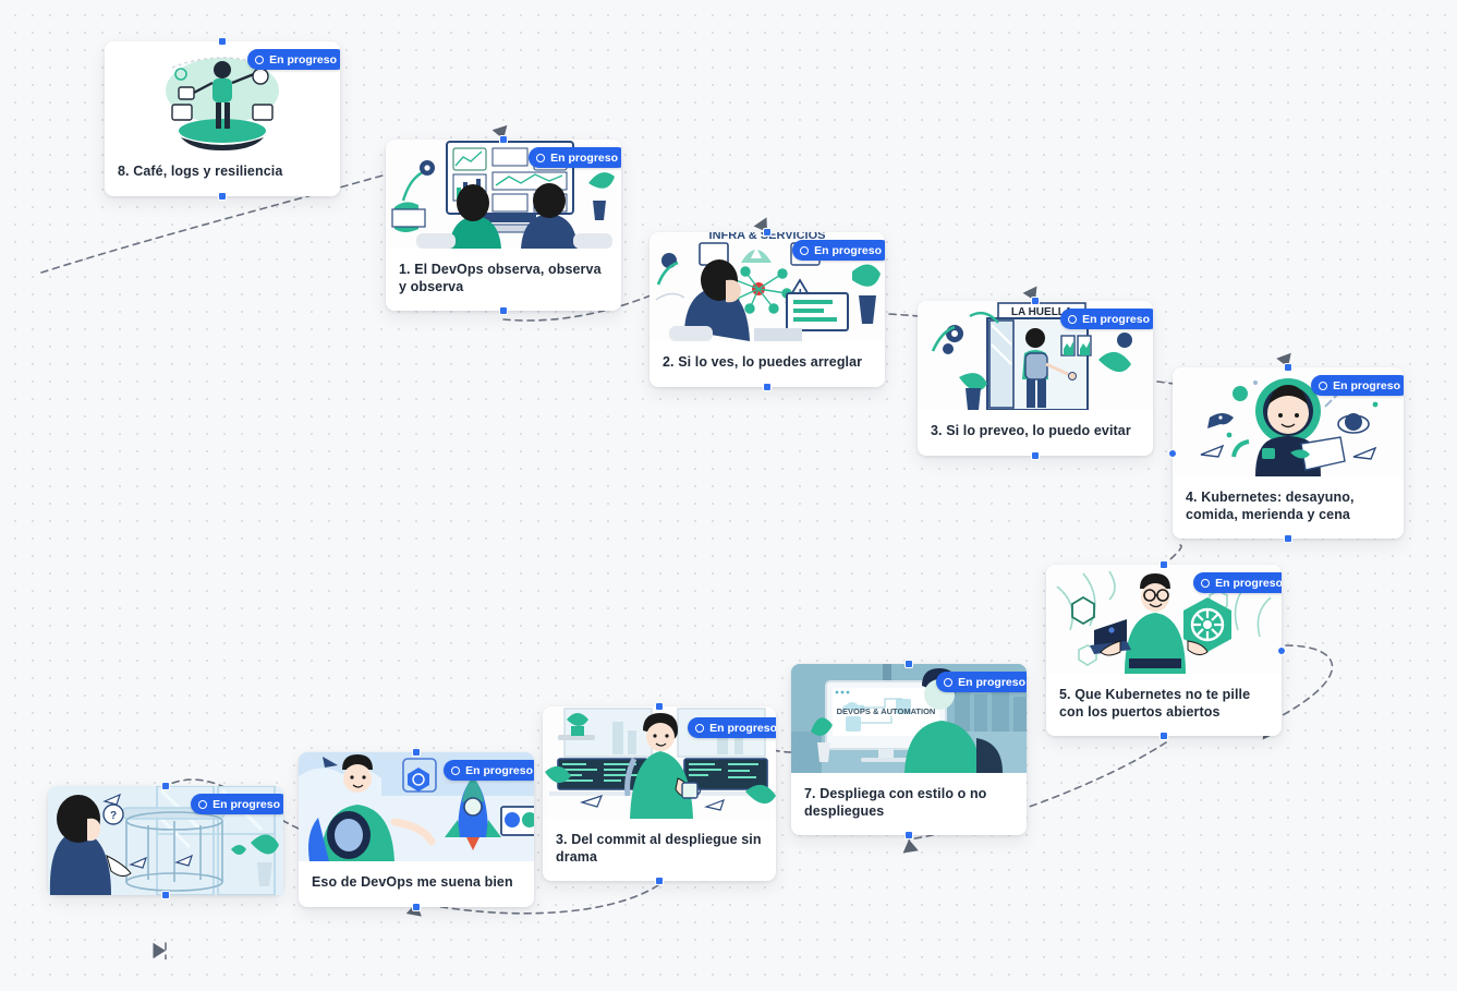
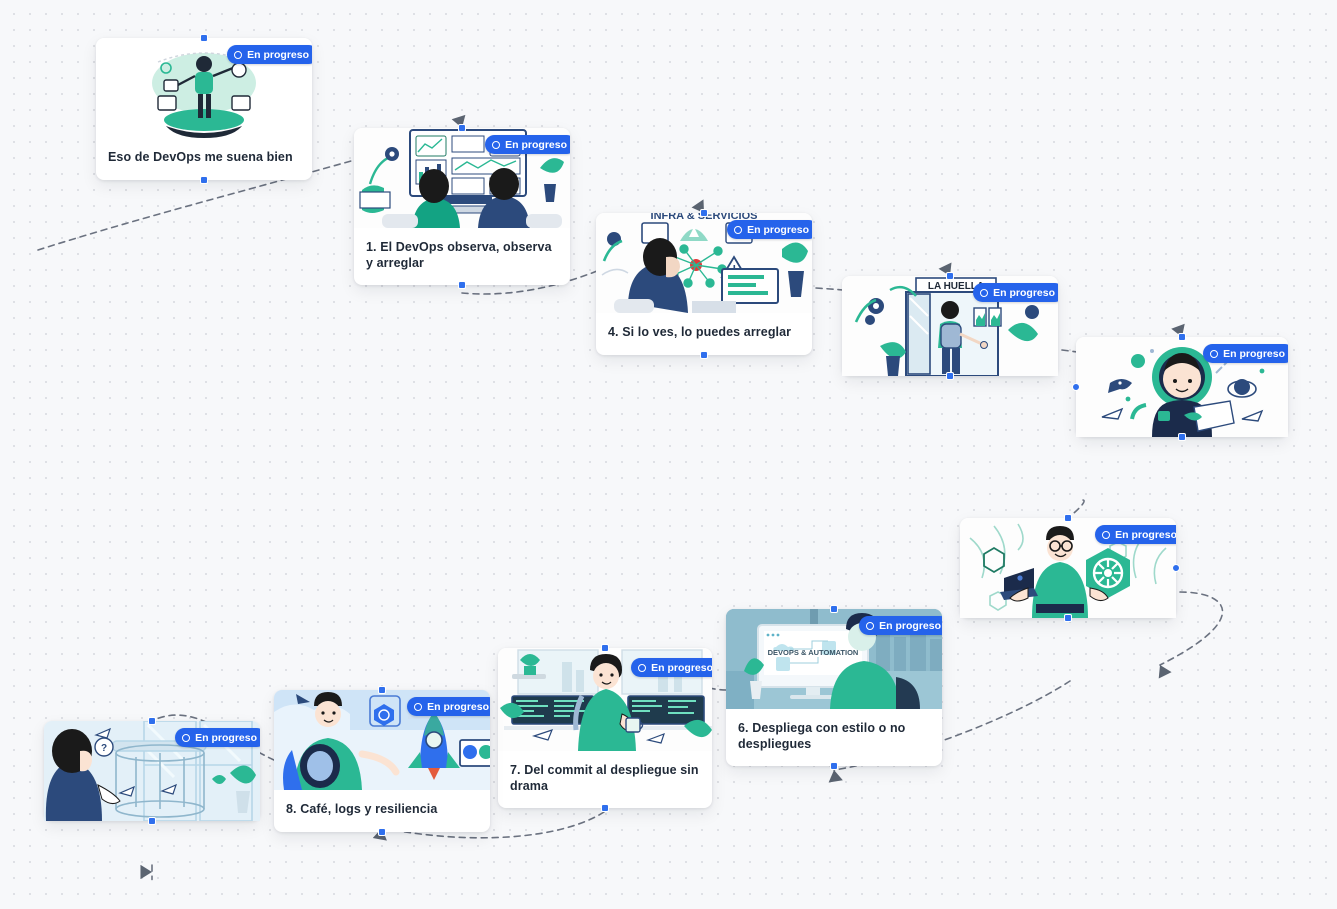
  En progreso
- 8. Café, logs y resiliencia
+ Eso de DevOps me suena bien
  En progreso
- 1. El DevOps observa, observa y observa
+ 1. El DevOps observa, observa y arreglar
  INFRA &ERVICIOS
  En progreso
- 2. Si lo ves, lo puedes arreglar
+ 4. Si lo ves, lo puedes arreglar
  LA HUEL
  En progreso
- 3. Si lo preveo, lo puedo evitar
  En progreso
- 4. Kubernetes: desayuno, comida, merienda y cena
  En progreso
- 5. Que Kubernetes no te pille con los puertos abiertos
  DEVOPS & AUTOMATION
  En progreso
- 7. Despliega con estilo o no despliegues
+ 6. Despliega con estilo o no despliegues
  En progreso
- 3. Del commit al despliegue sin drama
+ 7. Del commit al despliegue sin drama
  En progreso
- Eso de DevOps me suena bien
+ 8. Café, logs y resiliencia
  ?
  En progreso
